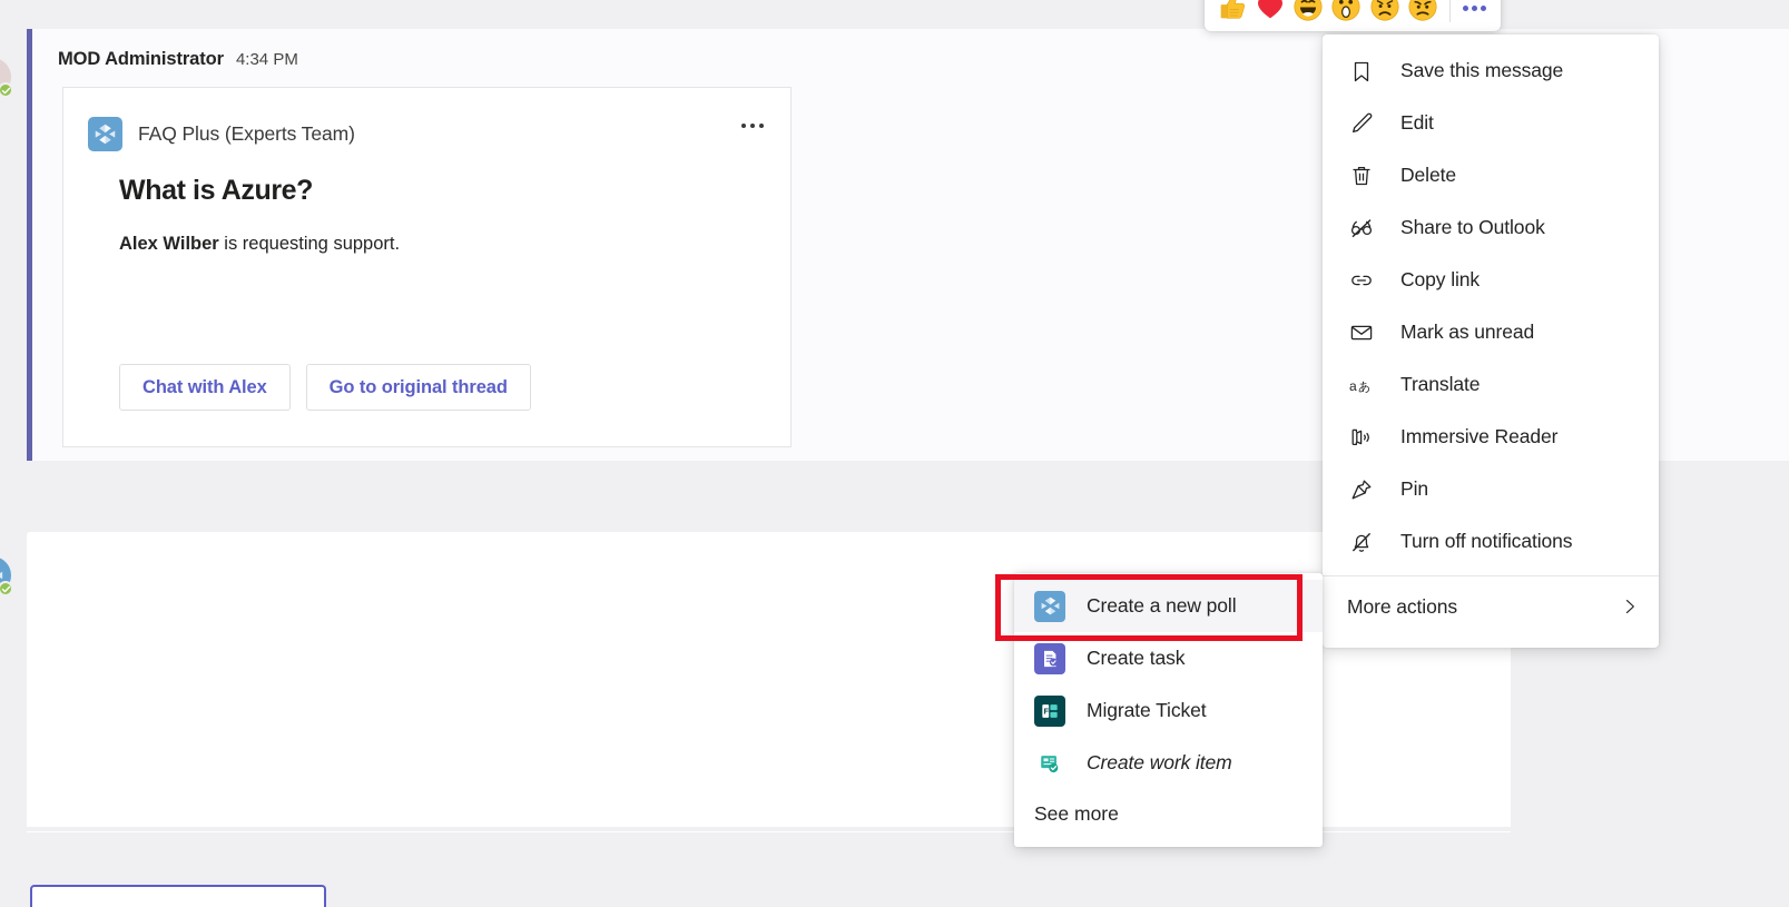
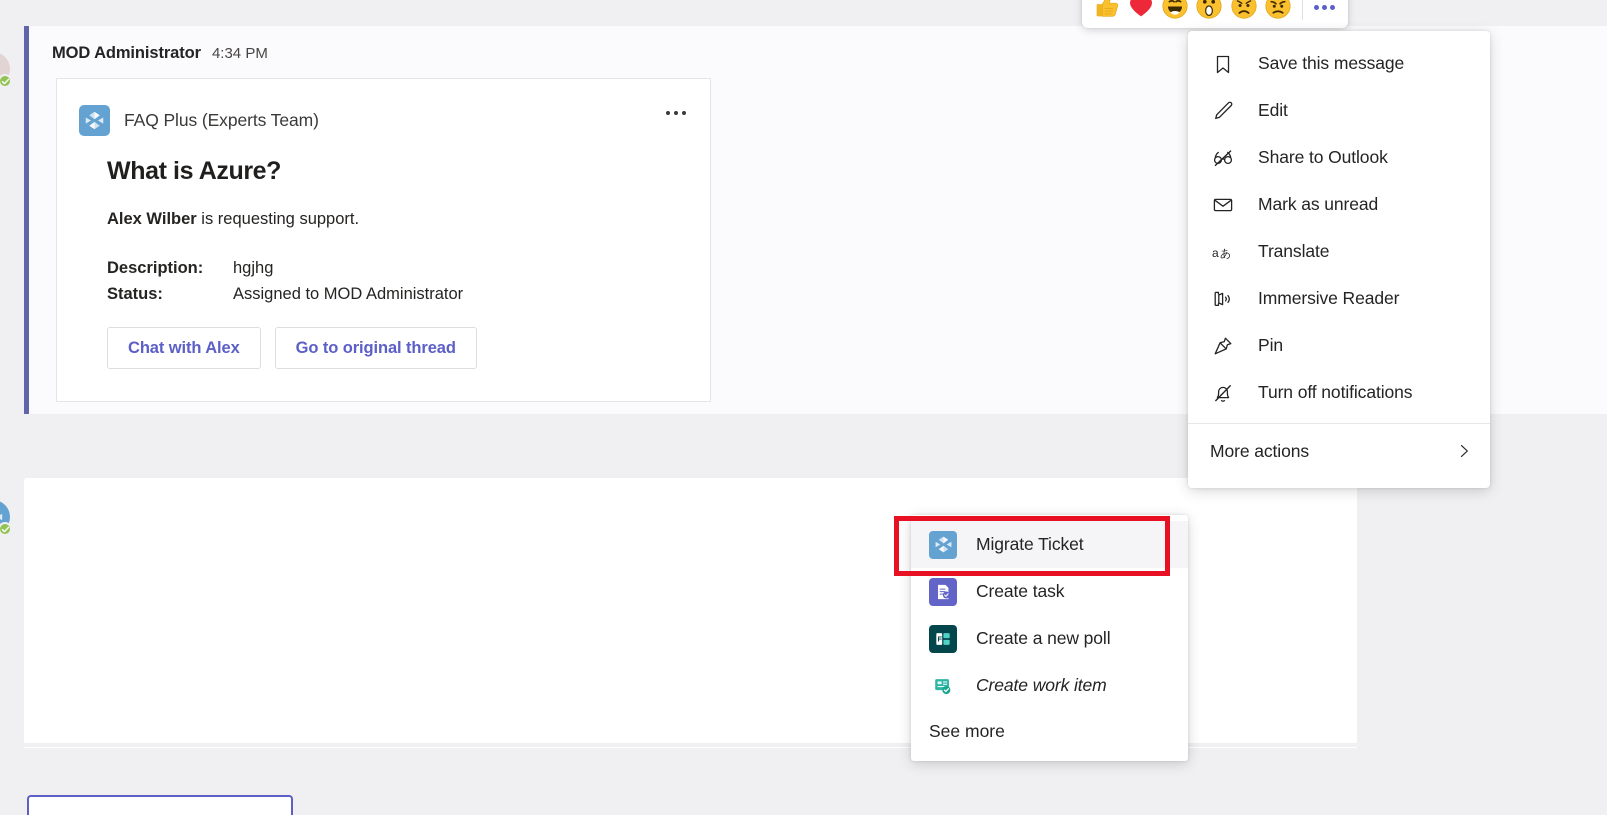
  MOD Administrator
  4:34 PM
  FAQ Plus (Experts Team)
  What is Azure?
  Alex Wilber is requesting support.
+ Description:
+ hgjhg
+ Status:
+ Assigned to MOD Administrator
  Chat with Alex
  Go to original thread
  Save this message
  Edit
- Delete
  Share to Outlook
- Copy link
  Mark as unread
  a
  あ
  Translate
  Immersive Reader
  Pin
  Turn off notifications
  More actions
- Create a new poll
+ Migrate Ticket
  Create task
  F
- Migrate Ticket
+ Create a new poll
  Create work item
  See more
